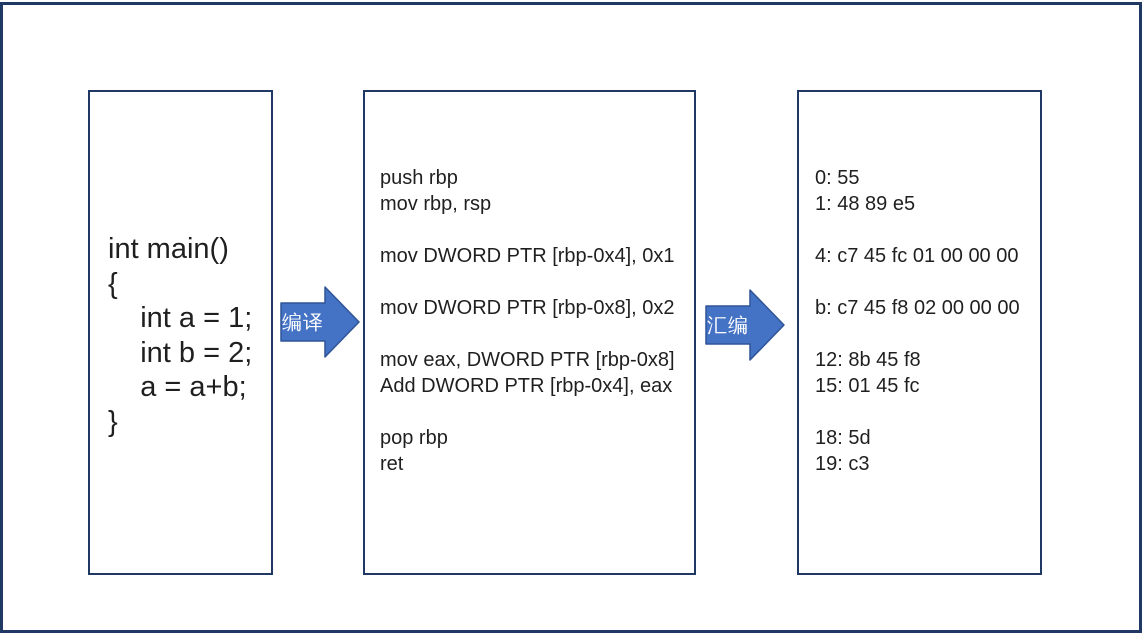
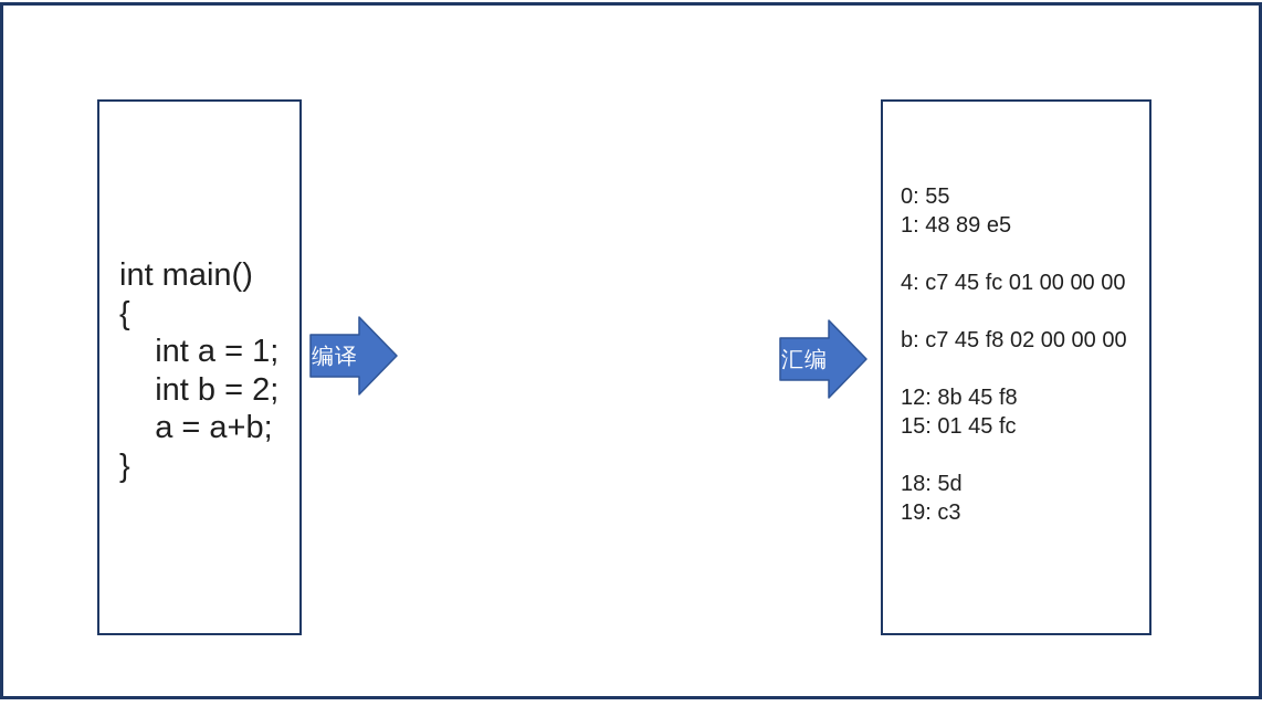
  int main()
  {
  int a = 1;
  int b = 2;
  a = a+b;
  }
  编译
- push rbp
- mov rbp, rsp
- mov DWORD PTR [rbp-0x4], 0x1
- mov DWORD PTR [rbp-0x8], 0x2
- mov eax, DWORD PTR [rbp-0x8]
- Add DWORD PTR [rbp-0x4], eax
- pop rbp
- ret
  汇编
  0: 55
  1: 48 89 e5
  4: c7 45 fc 01 00 00 00
  b: c7 45 f8 02 00 00 00
  12: 8b 45 f8
  15: 01 45 fc
  18: 5d
  19: c3
